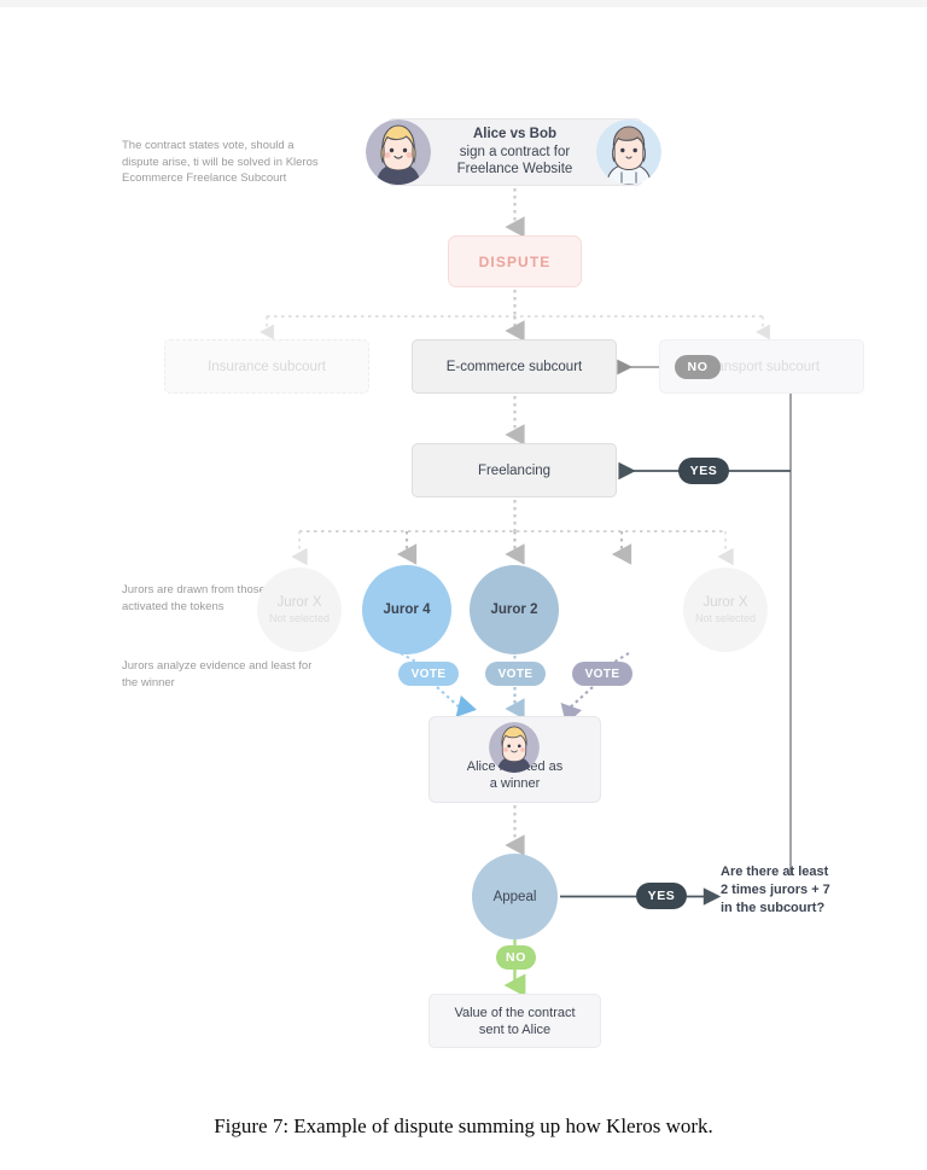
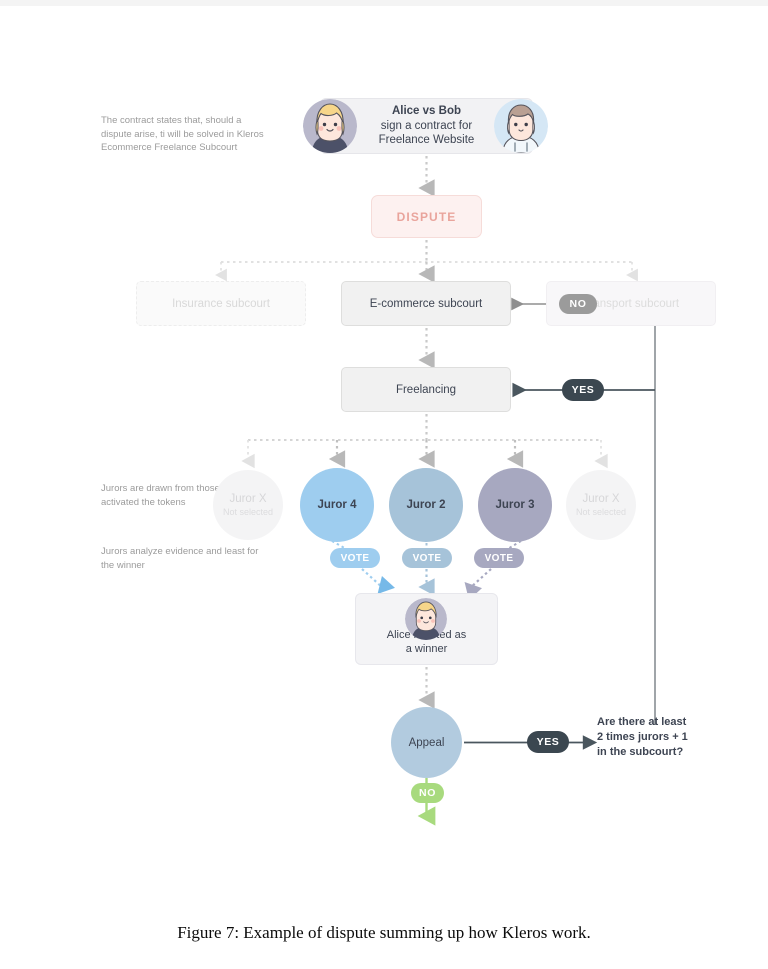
- The contract states vote, should a dispute arise, ti will be solved in Kleros Ecommerce Freelance Subcourt
+ The contract states that, should a dispute arise, ti will be solved in Kleros Ecommerce Freelance Subcourt
  Jurors are drawn from thos activated the tokens
  Jurors analyze evidence and least for the winner
  Alice vs Bob
  sign a contract for
  Freelance Website
  DISPUTE
  Insurance subcourt
  E-commerce subcourt
  nsport subcourt
  Freelancing
  NO
  YES
  Juror X
  Juror 4
  Juror 2
+ Juror 3
  Juror X
  VOTE
  VOTE
  VOTE
  a winner
  Appeal
  YES
  NO
  Are there at least
- 2 times jurors + 7
+ 2 times jurors + 1
  in the subcourt?
- Value of the contract
- sent to Alice
  Figure 7: Example of dispute summing up how Kleros work.
